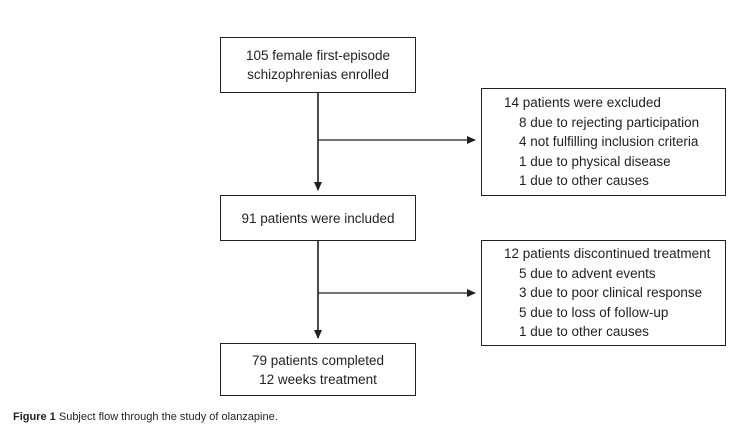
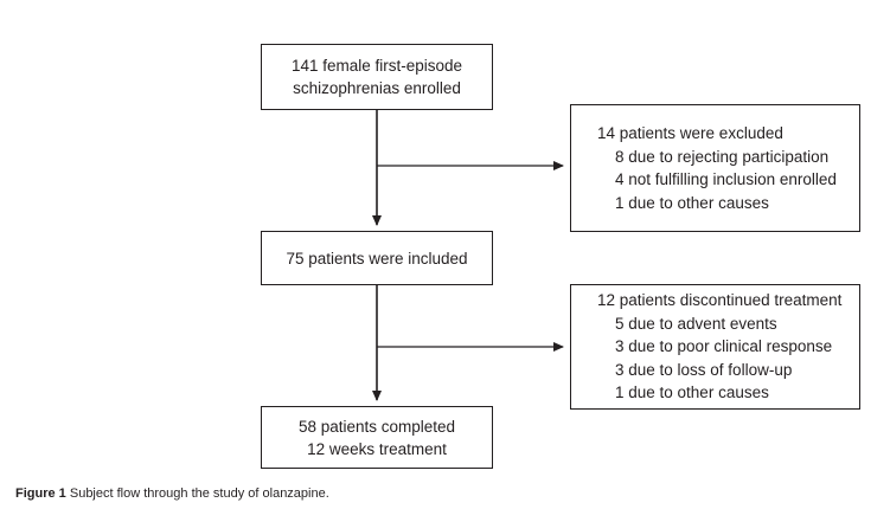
- 105 female first-episode
+ 141 female first-episode
  schizophrenias enrolled
  14 patients were excluded
  8 due to rejecting participation
- 4 not fulfilling inclusion criteria
+ 4 not fulfilling inclusion enrolled
- 1 due to physical disease
  1 due to other causes
- 91 patients were included
+ 75 patients were included
  12 patients discontinued treatment
  5 due to advent events
  3 due to poor clinical response
- 5 due to loss of follow-up
+ 3 due to loss of follow-up
  1 due to other causes
- 79 patients completed
+ 58 patients completed
  12 weeks treatment
  Figure 1 Subject flow through the study of olanzapine.
